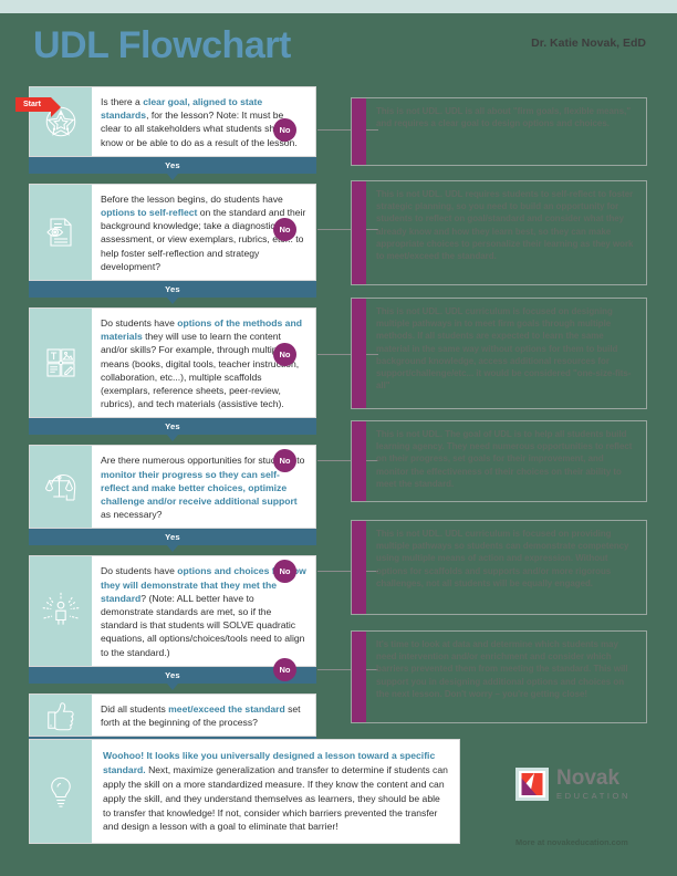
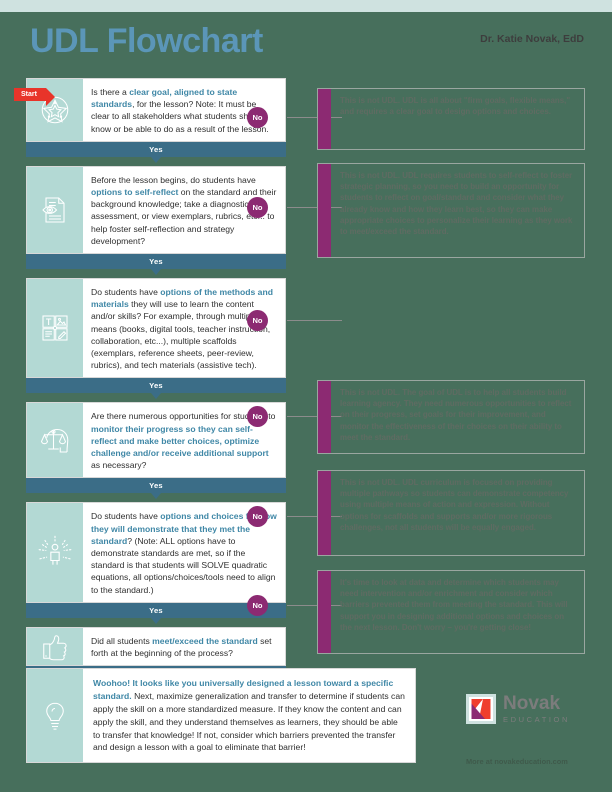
  UDL Flowchart
  Dr. Katie Novak, EdD
  Is there a clear goal, aligned to state standards, for the lesson? Note: It must be clear to all stakeholders what students sh know or be able to do as a result of the lesson.
  Yes
  Before the lesson begins, do students have options to self-reflect on the standard and their background knowledge; take a diagnosti assessment, or view exemplars, rubrics, e. to help foster self-reflection and strategy development?
  Yes
  Do students have options of the methods and materials they will use to learn the content and/or skills? For example, through multi means (books, digital tools, teacher instrun, collaboration, etc...), multiple scaffolds (exemplars, reference sheets, peer-review, rubrics), and tech materials (assistive tech).
  Yes
  Are there numerous opportunities for stu to monitor their progress so they can self-reflect and make better choices, optimize challenge and/or receive additional support as necessary?
  Yes
- Do students have options and choicesw they will demonstrate that they met the standard? (Note: ALL better have to demonstrate standards are met, so if the standard is that students will SOLVE quadratic equations, all options/choices/tools need to align to the standard.)
+ Do students have options and choicesw they will demonstrate that they met the standard? (Note: ALL options have to demonstrate standards are met, so if the standard is that students will SOLVE quadratic equations, all options/choices/tools need to align to the standard.)
  Yes
  Did all students meet/exceed the standard set forth at the beginning of the process?
  No
  No
  No
  No
  No
  No
  This is not UDL. UDL is all about "firm goals, flexible means," and requires a clear goal to design options and choices.
  This is not UDL. UDL requires students to self-reflect to foster strategic planning, so you need to build an opportunity for students to reflect on goal/standard and consider what they already know and how they learn best, so they can make appropriate choices to personalize their learning as they work to meet/exceed the standard.
- This is not UDL. UDL curriculum is focused on designing multiple pathways in to meet firm goals through multiple methods. If all students are expected to learn the same material in the same way without options for them to build background knowledge, access additional resources for support/challenge/etc... it would be considered "one-size-fits-all"
  This is not UDL. The goal of UDL is to help all students build learning agency. They need numerous opportunities to reflect on their progress, set goals for their improvement, and monitor the effectiveness of their choices on their ability to meet the standard.
  This is not UDL. UDL curriculum is focused on providing multiple pathways so students can demonstrate competency using multiple means of action and expression. Without options for scaffolds and supports and/or more rigorous challenges, not all students will be equally engaged.
  It's time to look at data and determine which students may need intervention and/or enrichment and consider which barriers prevented them from meeting the standard. This will support you in designing additional options and choices on the next lesson. Don't worry – you're getting close!
  Woohoo! It looks like you universally designed a lesson toward a specific standard. Next, maximize generalization and transfer to determine if students can apply the skill on a more standardized measure. If they know the content and can apply the skill, and they understand themselves as learners, they should be able to transfer that knowledge! If not, consider which barriers prevented the transfer and design a lesson with a goal to eliminate that barrier!
  Novak
  EDUCATION
